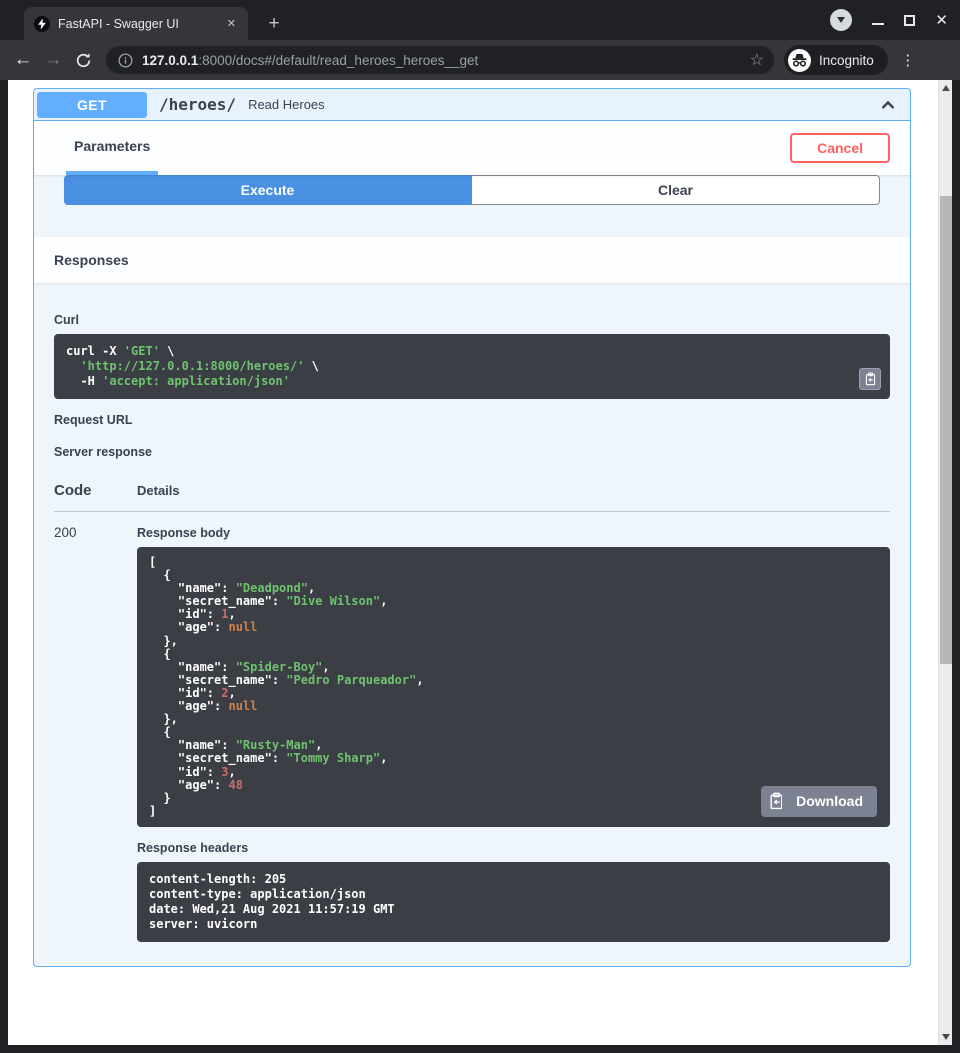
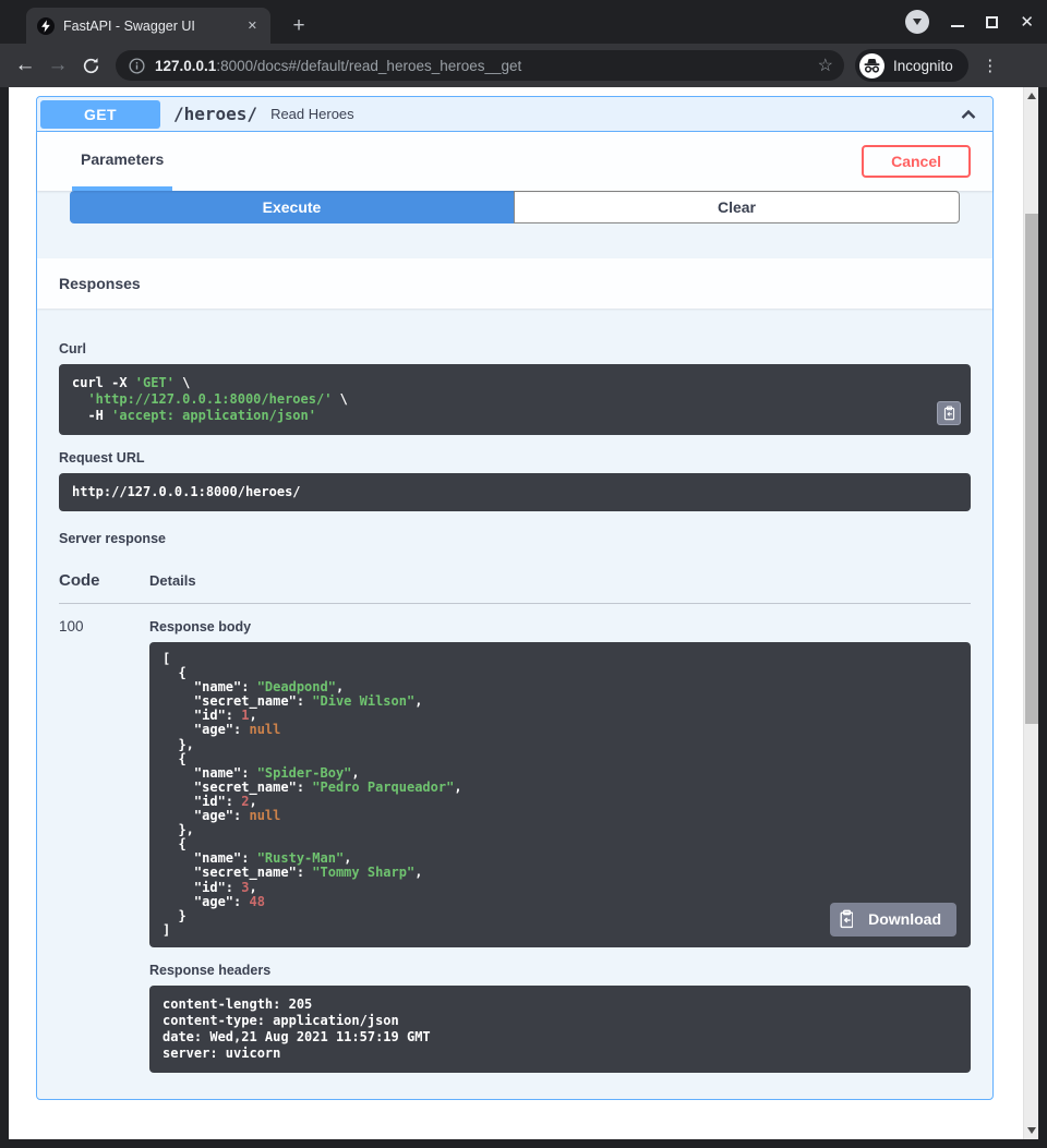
  FastAPI - Swagger UI
  ✕
  +
  ✕
  ←
  →
  127.0.0.1:8000/docs#/default/read_heroes_heroes__get
  ☆
  Incognito
  ⋮
  GET
  /heroes/
  Read Heroes
  Parameters
  Cancel
  Execute
  Clear
  Responses
  Curl
  curl -X 'GET' \ 'http://127.0.0.1:8000/heroes/' \ -H 'accept: application/json'
  Request URL
+ http://127.0.0.1:8000/heroes/
  Server response
  Code
  Details
- 200
+ 100
  Response body
  [ { "name": "Deadpond", "secret_name": "Dive Wilson", "id": 1, "age": null }, { "name": "Spider-Boy", "secret_name": "Pedro Parqueador", "id": 2, "age": null }, { "name": "Rusty-Man", "secret_name": "Tommy Sharp", "id": 3, "age": 48 } ]
  Download
  Response headers
  content-length: 205 content-type: application/json date: Wed,21 Aug 2021 11:57:19 GMT server: uvicorn
